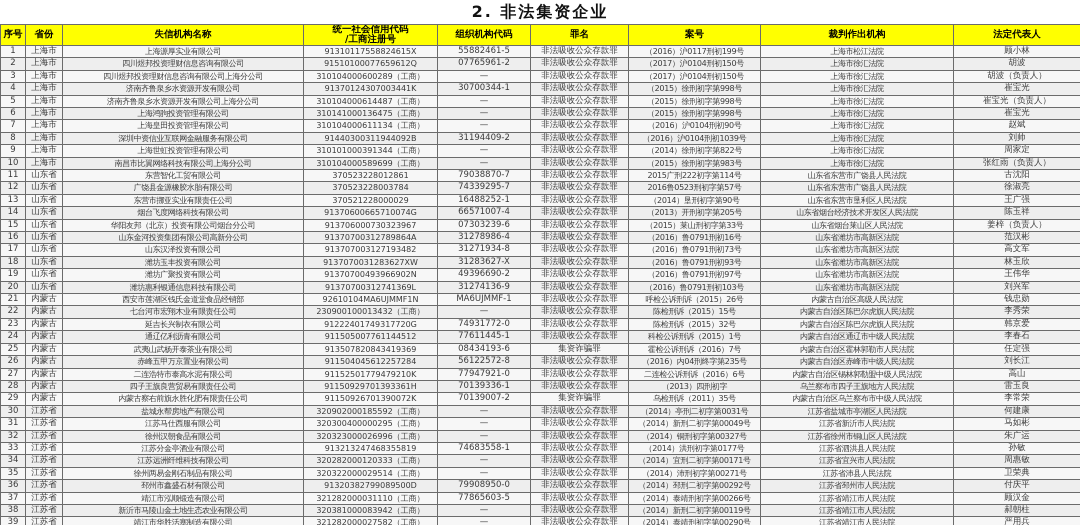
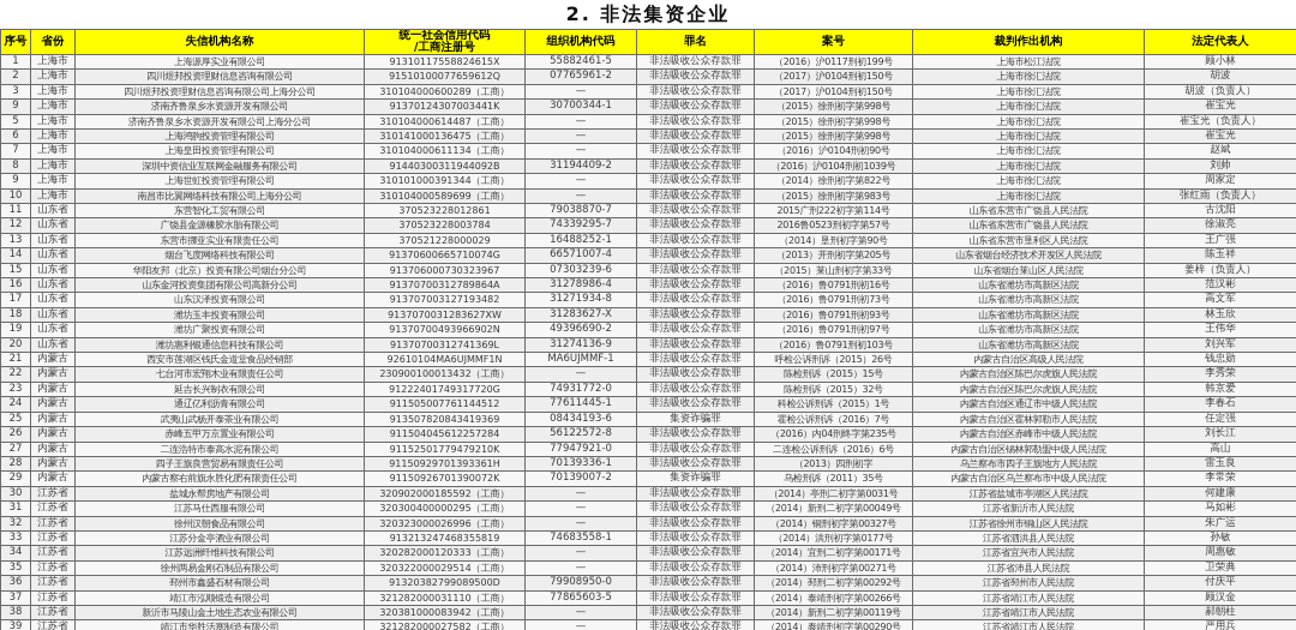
  2. 非法集资企业
  序号	省份	失信机构名称	统一社会信用代码 /工商注册号	组织机构代码	罪名	案号	裁判作出机构	法定代表人
  1	上海市	上海源厚实业有限公司	91310117558824615X	55882461-5	非法吸收公众存款罪	（2016）沪0117刑初199号	上海市松江法院	顾小林
  2	上海市	四川煜邦投资理财信息咨询有限公司	91510100077659612Q	07765961-2	非法吸收公众存款罪	（2017）沪0104刑初150号	上海市徐汇法院	胡波
  3	上海市	四川煜邦投资理财信息咨询有限公司上海分公司	310104000600289（工商）	—	非法吸收公众存款罪	（2017）沪0104刑初150号	上海市徐汇法院	胡波（负责人）
- 4	上海市	济南齐鲁泉乡水资源开发有限公司	91370124307003441K	30700344-1	非法吸收公众存款罪	（2015）徐刑初字第998号	上海市徐汇法院	崔宝光
+ 9	上海市	济南齐鲁泉乡水资源开发有限公司	91370124307003441K	30700344-1	非法吸收公众存款罪	（2015）徐刑初字第998号	上海市徐汇法院	崔宝光
  5	上海市	济南齐鲁泉乡水资源开发有限公司上海分公司	310104000614487（工商）	—	非法吸收公众存款罪	（2015）徐刑初字第998号	上海市徐汇法院	崔宝光（负责人）
  6	上海市	上海鸿驹投资管理有限公司	310141000136475（工商）	—	非法吸收公众存款罪	（2015）徐刑初字第998号	上海市徐汇法院	崔宝光
  7	上海市	上海皇田投资管理有限公司	310104000611134（工商）	—	非法吸收公众存款罪	（2016）沪0104刑初90号	上海市徐汇法院	赵斌
  8	上海市	深圳中资信业互联网金融服务有限公司	91440300311944092B	31194409-2	非法吸收公众存款罪	（2016）沪0104刑初1039号	上海市徐汇法院	刘帅
  9	上海市	上海世虹投资管理有限公司	310101000391344（工商）	—	非法吸收公众存款罪	（2014）徐刑初字第822号	上海市徐汇法院	周家定
  10	上海市	南昌市比翼网络科技有限公司上海分公司	310104000589699（工商）	—	非法吸收公众存款罪	（2015）徐刑初字第983号	上海市徐汇法院	张红雨（负责人）
  11	山东省	东营智化工贸有限公司	370523228012861	79038870-7	非法吸收公众存款罪	2015广刑222初字第114号	山东省东营市广饶县人民法院	古沈阳
  12	山东省	广饶县金源橡胶水胎有限公司	370523228003784	74339295-7	非法吸收公众存款罪	2016鲁0523刑初字第57号	山东省东营市广饶县人民法院	徐淑亮
  13	山东省	东营市挪亚实业有限责任公司	370521228000029	16488252-1	非法吸收公众存款罪	（2014）垦刑初字第90号	山东省东营市垦利区人民法院	王广强
  14	山东省	烟台飞度网络科技有限公司	91370600665710074G	66571007-4	非法吸收公众存款罪	（2013）开刑初字第205号	山东省烟台经济技术开发区人民法院	陈玉祥
  15	山东省	华阳友邦（北京）投资有限公司烟台分公司	913706000730323967	07303239-6	非法吸收公众存款罪	（2015）莱山刑初字第33号	山东省烟台莱山区人民法院	姜梓（负责人）
  16	山东省	山东金河投资集团有限公司高新分公司	91370700312789864A	31278986-4	非法吸收公众存款罪	（2016）鲁0791刑初16号	山东省潍坊市高新区法院	范汉彬
  17	山东省	山东汉泽投资有限公司	913707003127193482	31271934-8	非法吸收公众存款罪	（2016）鲁0791刑初73号	山东省潍坊市高新区法院	高文军
  18	山东省	潍坊玉丰投资有限公司	9137070031283627XW	31283627-X	非法吸收公众存款罪	（2016）鲁0791刑初93号	山东省潍坊市高新区法院	林玉欣
  19	山东省	潍坊广聚投资有限公司	91370700493966902N	49396690-2	非法吸收公众存款罪	（2016）鲁0791刑初97号	山东省潍坊市高新区法院	王伟华
  20	山东省	潍坊惠利银通信息科技有限公司	91370700312741369L	31274136-9	非法吸收公众存款罪	（2016）鲁0791刑初103号	山东省潍坊市高新区法院	刘兴军
  21	内蒙古	西安市莲湖区钱氏金道堂食品经销部	92610104MA6UJMMF1N	MA6UJMMF-1	非法吸收公众存款罪	呼检公诉刑诉（2015）26号	内蒙古自治区高级人民法院	钱忠勋
  22	内蒙古	七台河市宏翔木业有限责任公司	230900100013432（工商）	—	非法吸收公众存款罪	陈检刑诉（2015）15号	内蒙古自治区陈巴尔虎旗人民法院	李秀荣
  23	内蒙古	延吉长兴制衣有限公司	91222401749317720G	74931772-0	非法吸收公众存款罪	陈检刑诉（2015）32号	内蒙古自治区陈巴尔虎旗人民法院	韩京爱
  24	内蒙古	通辽亿利沥青有限公司	911505007761144512	77611445-1	非法吸收公众存款罪	科检公诉刑诉（2015）1号	内蒙古自治区通辽市中级人民法院	李春石
  25	内蒙古	武夷山武杨开泰茶业有限公司	913507820843419369	08434193-6	集资诈骗罪	霍检公诉刑诉（2016）7号	内蒙古自治区霍林郭勒市人民法院	任定强
  26	内蒙古	赤峰五甲万京置业有限公司	911504045612257284	56122572-8	非法吸收公众存款罪	（2016）内04刑终字第235号	内蒙古自治区赤峰市中级人民法院	刘长江
  27	内蒙古	二连浩特市泰高水泥有限公司	91152501779479210K	77947921-0	非法吸收公众存款罪	二连检公诉刑诉（2016）6号	内蒙古自治区锡林郭勒盟中级人民法院	高山
  28	内蒙古	四子王旗良营贸易有限责任公司	91150929701393361H	70139336-1	非法吸收公众存款罪	（2013）四刑初字	乌兰察布市四子王旗地方人民法院	雷玉良
  29	内蒙古	内蒙古察右前旗永胜化肥有限责任公司	91150926701390072K	70139007-2	集资诈骗罪	乌检刑诉（2011）35号	内蒙古自治区乌兰察布市中级人民法院	李常荣
  30	江苏省	盐城永帮房地产有限公司	320902000185592（工商）	—	非法吸收公众存款罪	（2014）亭刑二初字第0031号	江苏省盐城市亭湖区人民法院	何建康
  31	江苏省	江苏马仕西服有限公司	320300400000295（工商）	—	非法吸收公众存款罪	（2014）新刑二初字第00049号	江苏省新沂市人民法院	马如彬
  32	江苏省	徐州汉朝食品有限公司	320323000026996（工商）	—	非法吸收公众存款罪	（2014）铜刑初字第00327号	江苏省徐州市铜山区人民法院	朱广运
  33	江苏省	江苏分金亭酒业有限公司	913213247468355819	74683558-1	非法吸收公众存款罪	（2014）洪刑初字第0177号	江苏省泗洪县人民法院	孙敏
  34	江苏省	江苏远洲纤维科技有限公司	320282000120333（工商）	—	非法吸收公众存款罪	（2014）宜刑二初字第00171号	江苏省宜兴市人民法院	周惠敏
  35	江苏省	徐州两易金刚石制品有限公司	320322000029514（工商）	—	非法吸收公众存款罪	（2014）沛刑初字第00271号	江苏省沛县人民法院	卫荣典
  36	江苏省	邳州市鑫盛石材有限公司	91320382799089500D	79908950-0	非法吸收公众存款罪	（2014）邳刑二初字第00292号	江苏省邳州市人民法院	付庆平
  37	江苏省	靖江市泓顺锻造有限公司	321282000031110（工商）	77865603-5	非法吸收公众存款罪	（2014）泰靖刑初字第00266号	江苏省靖江市人民法院	顾汉金
  38	江苏省	新沂市马陵山金土地生态农业有限公司	320381000083942（工商）	—	非法吸收公众存款罪	（2014）新刑二初字第00119号	江苏省靖江市人民法院	郝朝柱
  39	江苏省	靖江市华胜活塞制造有限公司	321282000027582（工商）	—	非法吸收公众存款罪	（2014）泰靖刑初字第00290号	江苏省靖江市人民法院	严用兵
